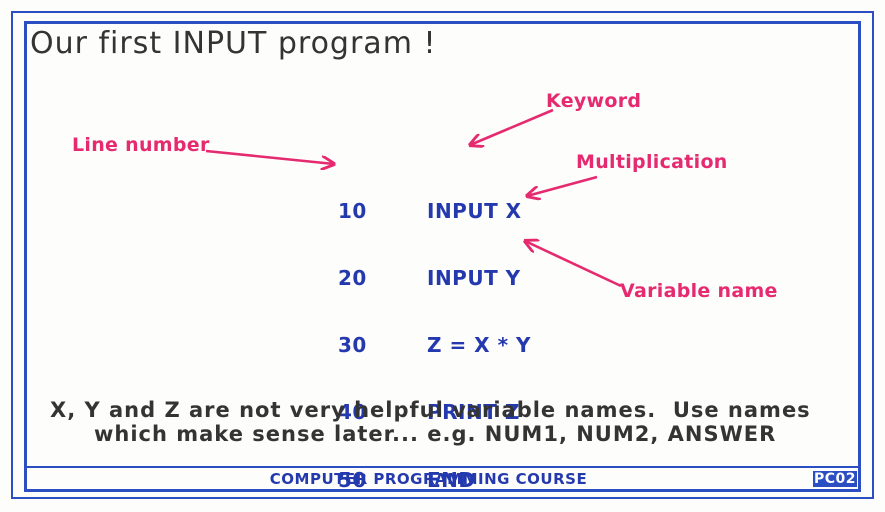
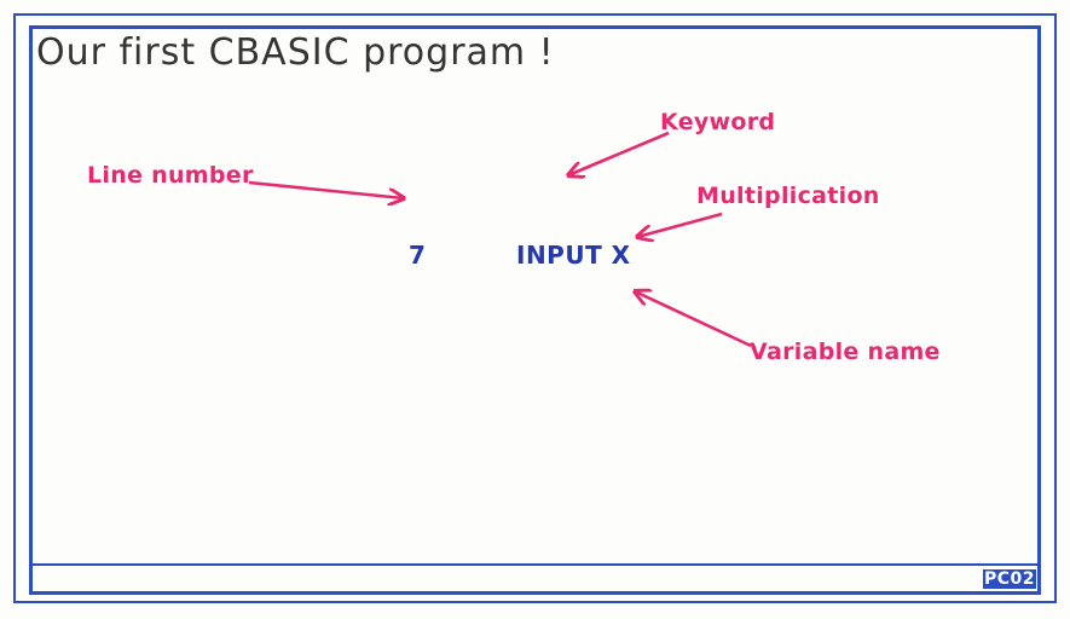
- Our first INPUT program !
+ Our first CBASIC program !
  Keyword
  Line number
  Multiplication
  Variable name
- 10 INPUT X
+ 7 INPUT X
- 20 INPUT Y
- 30 Z = X * Y
- 40 PRINT Z
- 50 END
- X, Y and Z are not very helpful variable names. Use names
- which make sense later... e.g. NUM1, NUM2, ANSWER
- COMPUTER PROGRAMMING COURSE
  PC02
